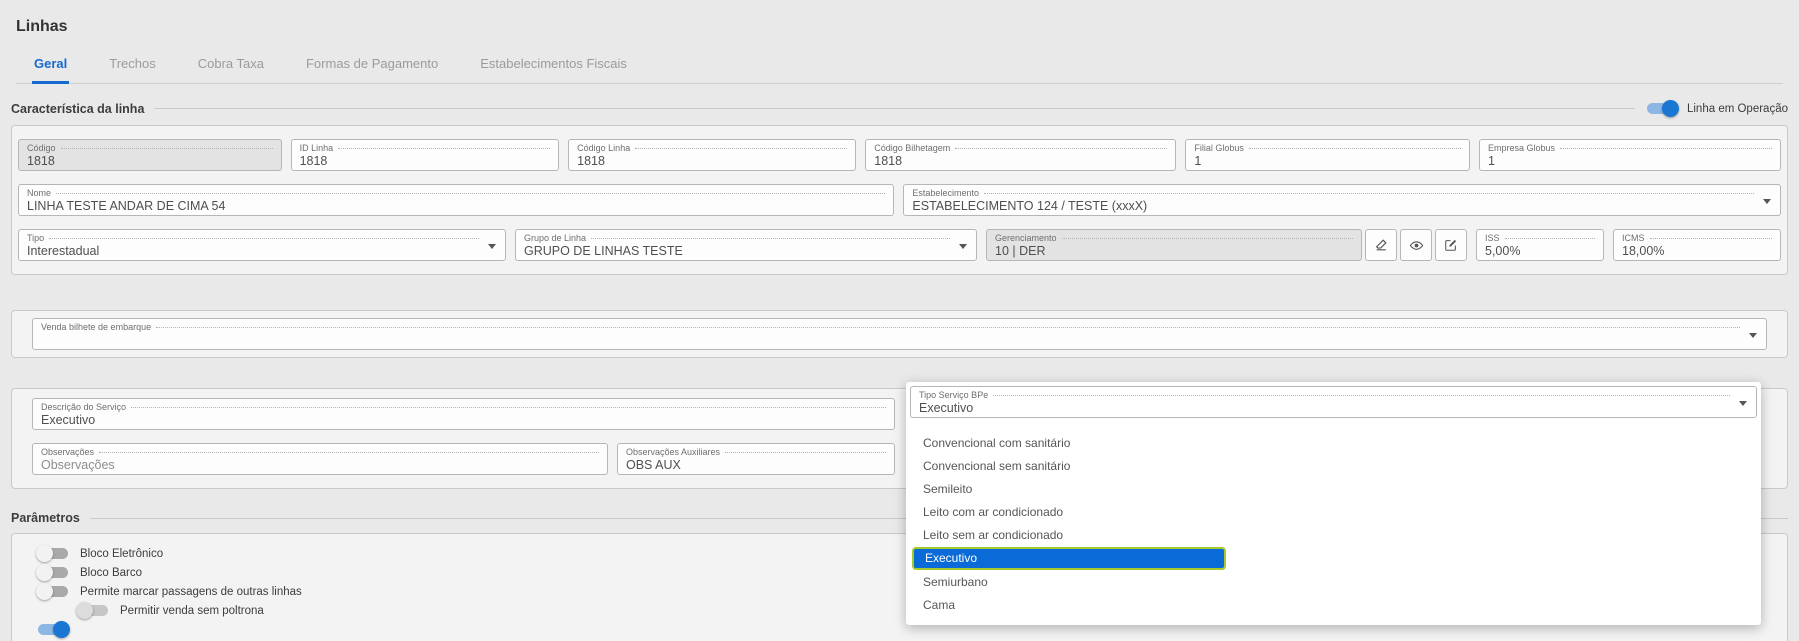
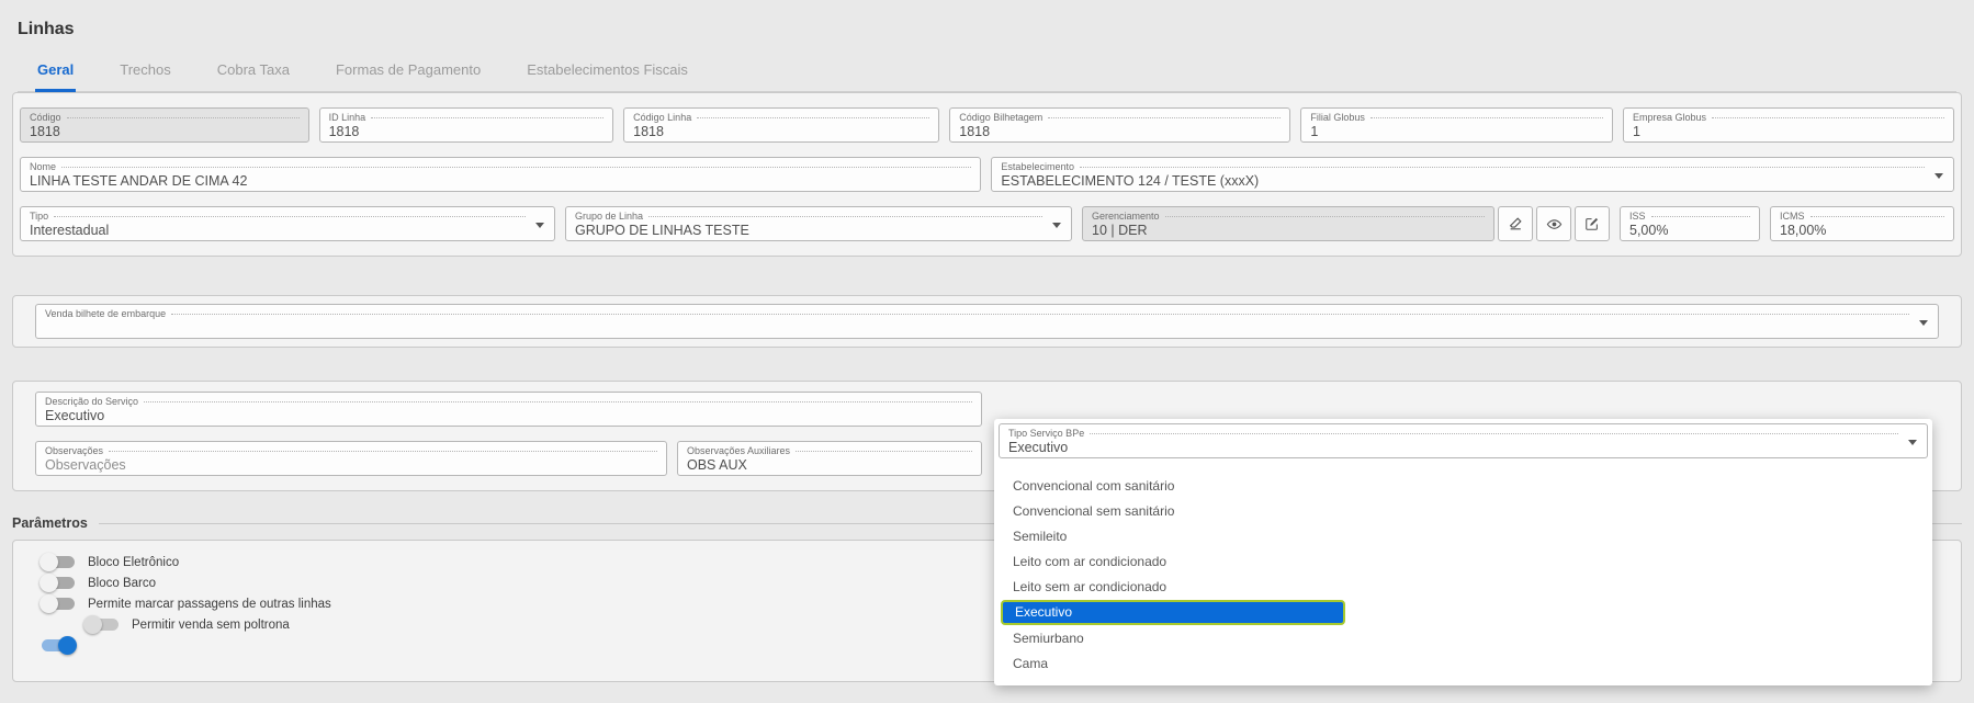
  Linhas
  Geral
  Trechos
  Cobra Taxa
  Formas de Pagamento
  Estabelecimentos Fiscais
- Característica da linha
- Linha em Operação
  Código
  1818
  ID Linha
  1818
  Código Linha
  1818
  Código Bilhetagem
  1818
  Filial Globus
  1
  Empresa Globus
  1
  Nome
- LINHA TESTE ANDAR DE CIMA 54
+ LINHA TESTE ANDAR DE CIMA 42
  Estabelecimento
  ESTABELECIMENTO 124 / TESTE (xxxX)
  Tipo
  Interestadual
  Grupo de Linha
  GRUPO DE LINHAS TESTE
  Gerenciamento
  10 | DER
  ISS
  5,00%
  ICMS
  18,00%
  Venda bilhete de embarque
  Descrição do Serviço
  Executivo
  Observações
  Observações
  Observações Auxiliares
  OBS AUX
  Parâmetros
  Bloco Eletrônico
  Bloco Barco
  Permite marcar passagens de outras linhas
  Permitir venda sem poltrona
  Tipo Serviço BPe
  Executivo
  Convencional com sanitário
  Convencional sem sanitário
  Semileito
  Leito com ar condicionado
  Leito sem ar condicionado
  Executivo
  Semiurbano
  Cama
